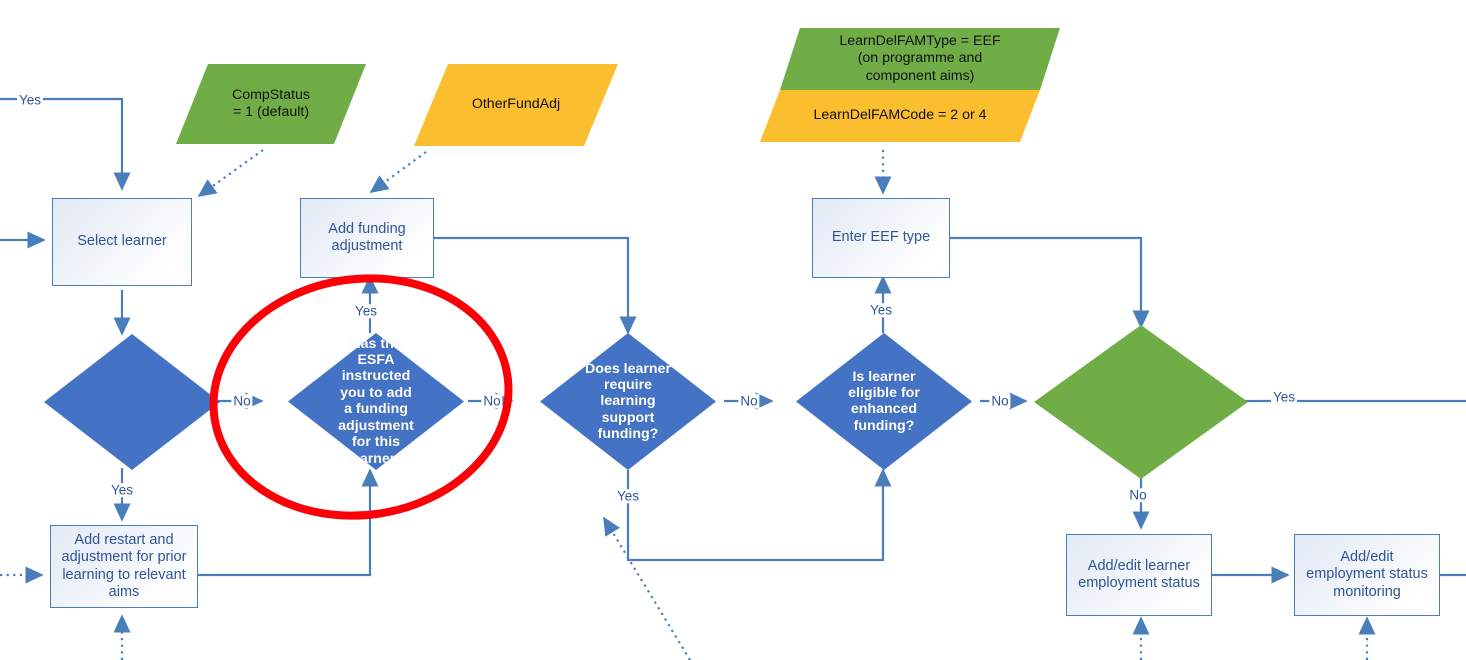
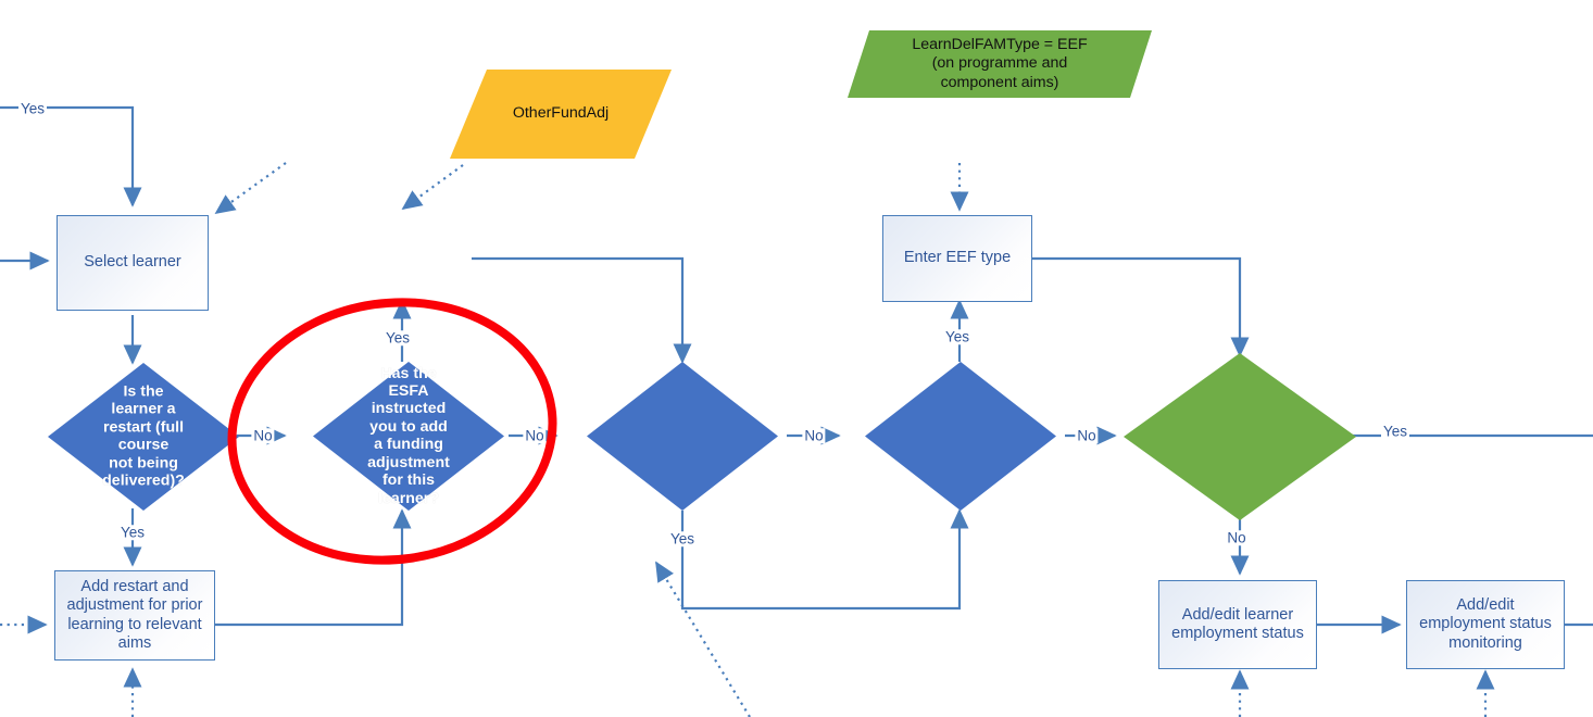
- CompStatus
- = 1 (default)
  OtherFundAdj
  LearnDelFAMType = EEF
  (on programme and
  component aims)
- LearnDelFAMCode = 2 or 4
  Select learner
- Add funding
- adjustment
  Enter EEF type
  Add restart and
  adjustment for prior
  learning to relevant
  aims
  Add/edit learner
  employment status
  Add/edit
  employment status
  monitoring
+ Is the learner a
+ restart (full course
+ not being delivered)?
  Has the ESFA
  instructed you to add
  a funding adjustment
  for this learner?
- Does learner require
- learning support
- funding?
- Is learner eligible for
- enhanced funding?
  Yes
  No
  Yes
  Yes
  No
  Yes
  No
  Yes
  No
  No
  Yes
